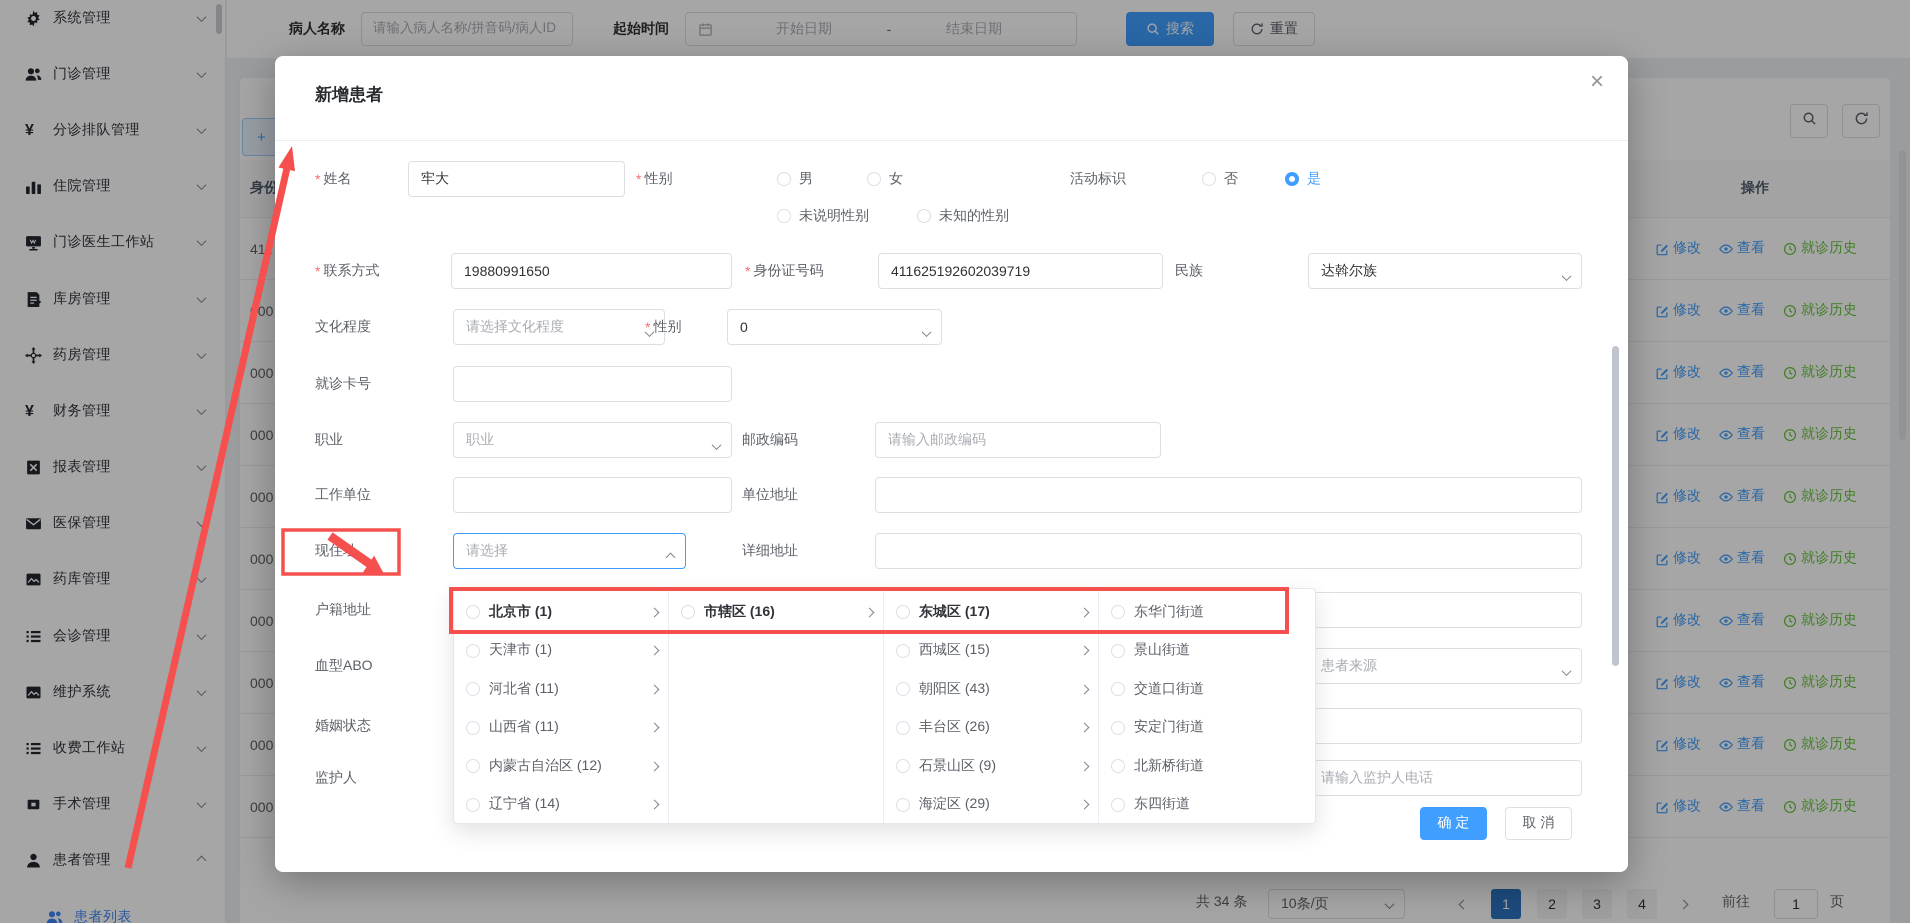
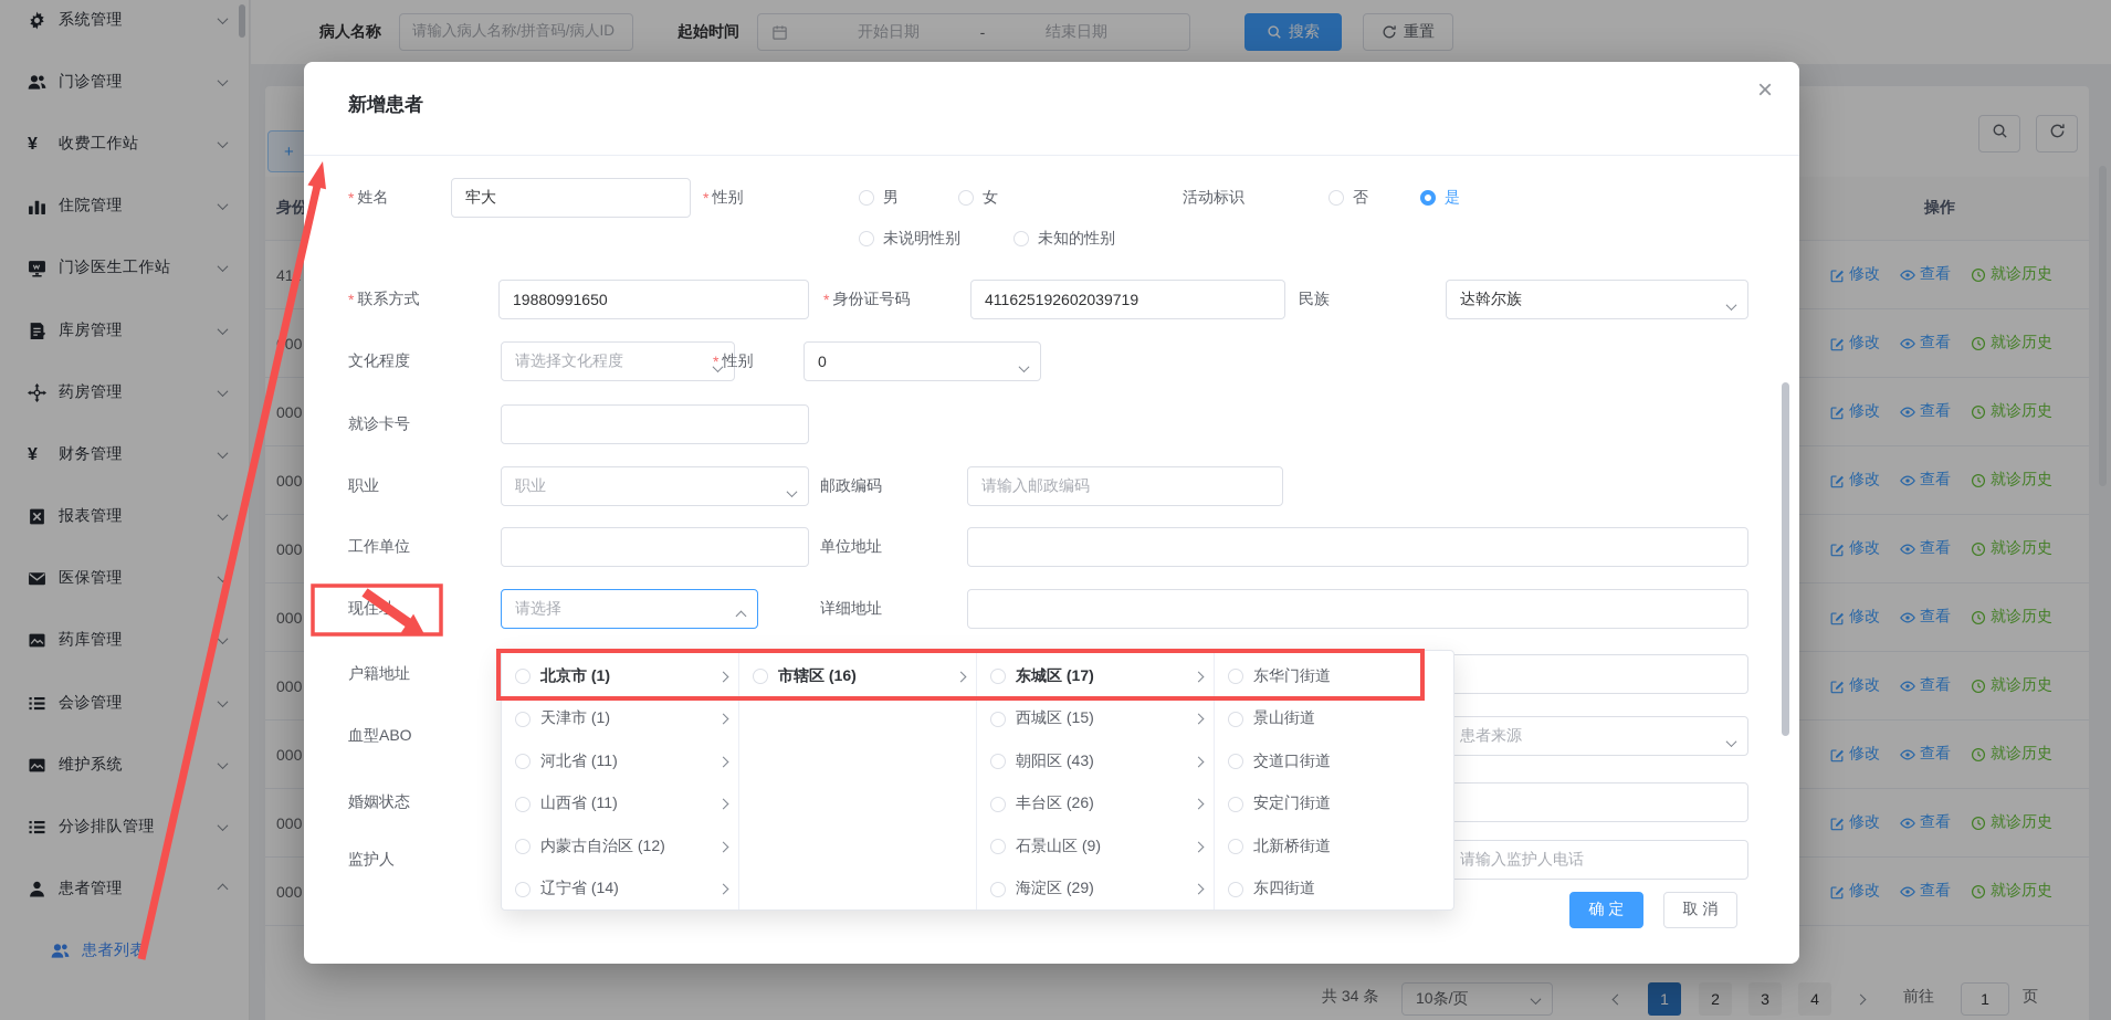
  系统管理
  门诊管理
  ¥
- 分诊排队管理
+ 收费工作站
  住院管理
  门诊医生工作站
  库房管理
  药房管理
  ¥
  财务管理
  报表管理
  医保管理
  药库管理
  会诊管理
  维护系统
- 收费工作站
+ 分诊排队管理
- 手术管理
  患者管理
  患者列表
  病人名称
  请输入病人名称/拼音码/病人ID
  起始时间
  开始日期
  -
  结束日期
  搜索
  重置
  +
  操作
  修改
  查看
  就诊历史
  修改
  查看
  就诊历史
  000
  修改
  查看
  就诊历史
  000
  修改
  查看
  就诊历史
  000
  修改
  查看
  就诊历史
  000
  修改
  查看
  就诊历史
  000
  修改
  查看
  就诊历史
  000
  修改
  查看
  就诊历史
  000
  修改
  查看
  就诊历史
  000
  修改
  查看
  就诊历史
  共 34 条
  10条/页
  1
  2
  3
  4
  前往
  1
  页
  新增患者
  ×
  *
  姓名
  牢大
  *
  性别
  男
  女
  活动标识
  否
  是
  未说明性别
  未知的性别
  *
  联系方式
  19880991650
  *
  身份证号码
  411625192602039719
  民族
  达斡尔族
  文化程度
  请选择文化程度
  *
  性别
  0
  就诊卡号
  职业
  职业
  邮政编码
  请输入邮政编码
  工作单位
  单位地址
  请选择
  详细地址
  户籍地址
  血型ABO
  患者来源
  婚姻状态
  监护人
  请输入监护人电话
  确 定
  取 消
  北京市 (1)
  天津市 (1)
  河北省 (11)
  山西省 (11)
  内蒙古自治区 (12)
  辽宁省 (14)
  市辖区 (16)
  东城区 (17)
  西城区 (15)
  朝阳区 (43)
  丰台区 (26)
  石景山区 (9)
  海淀区 (29)
  东华门街道
  景山街道
  交道口街道
  安定门街道
  北新桥街道
  东四街道
